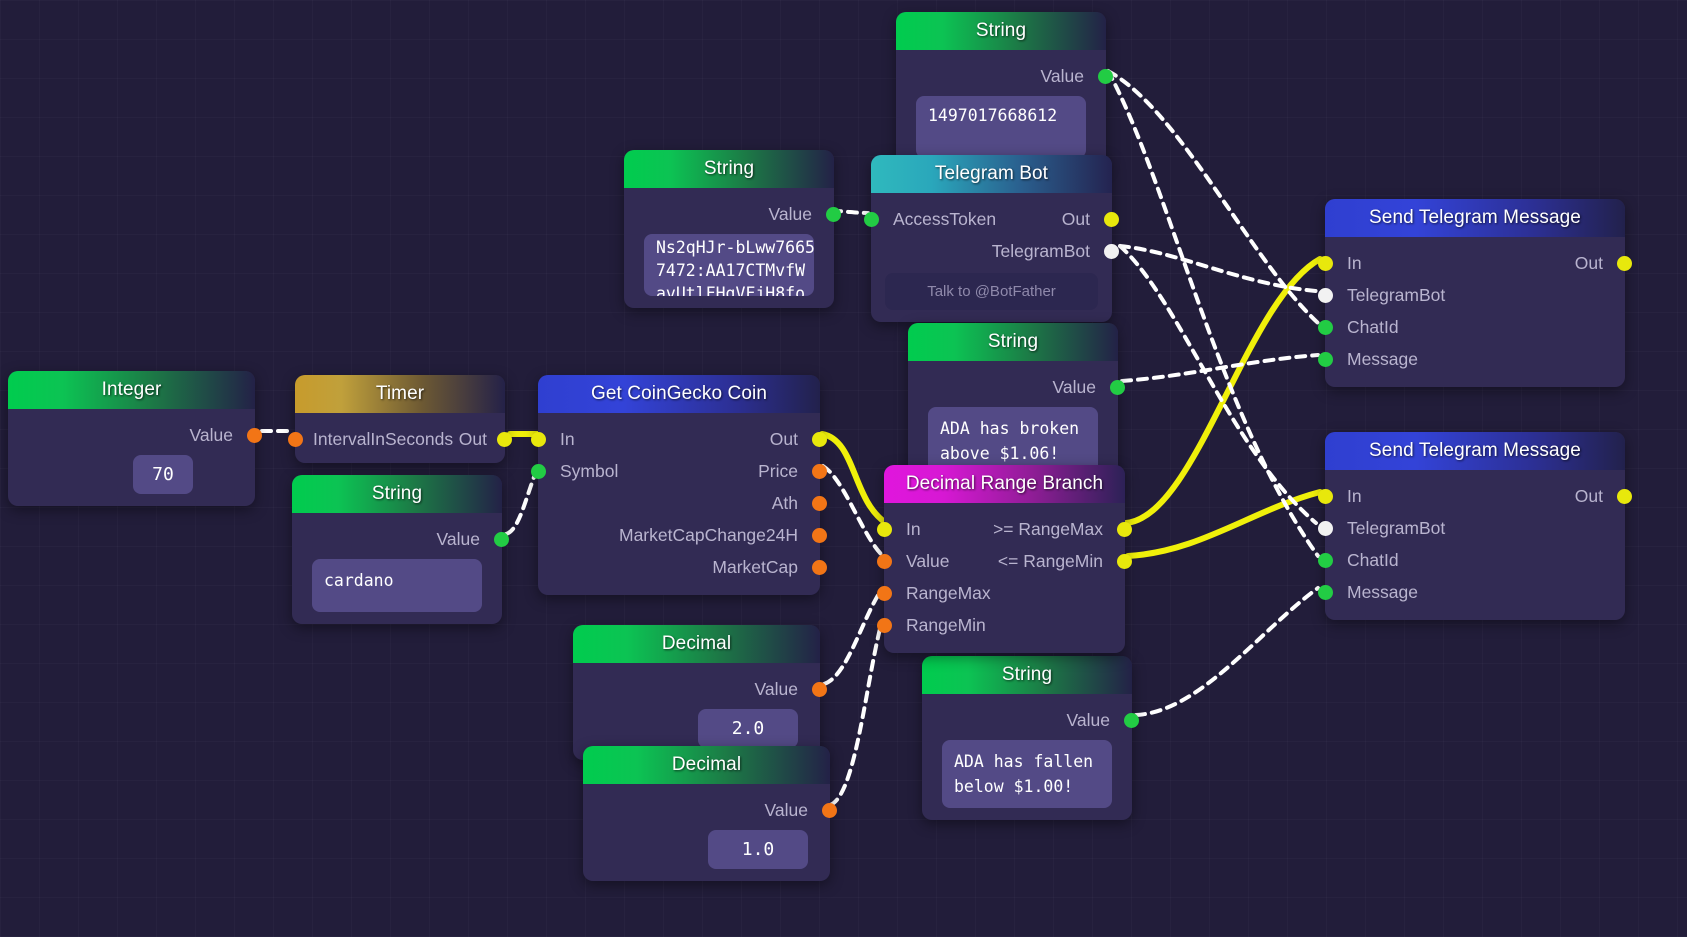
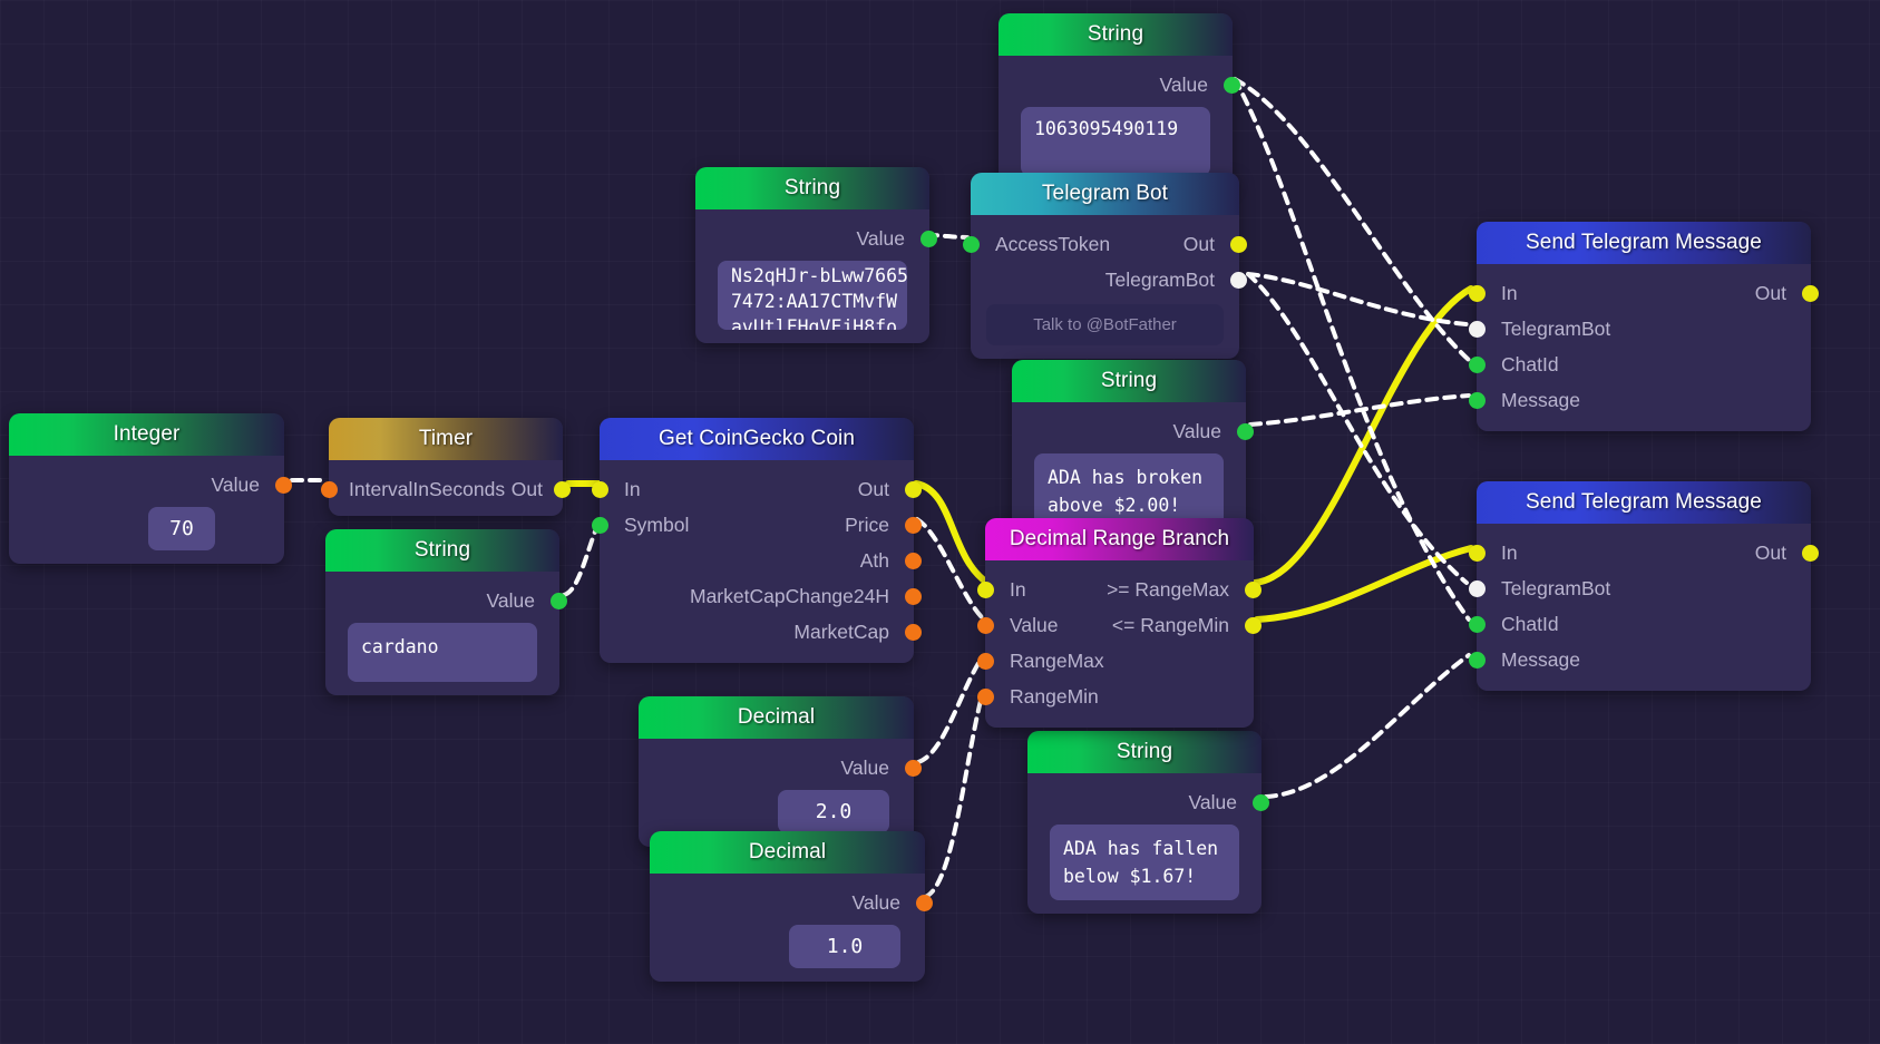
  String
  Value
- 1497017668612
+ 1063095490119
  String
  Value
  Ns2qHJr-bLww7665
  7472:AA17CTMvfW
  avUtlFHgVFjH8fo
  Telegram Bot
  AccessToken
  Out
  TelegramBot
  Talk to @BotFather
  String
  Value
- ADA has broken above $1.06!
+ ADA has broken above $2.00!
  String
  Value
- ADA has fallen below $1.00!
+ ADA has fallen below $1.67!
  Send Telegram Message
  In
  Out
  TelegramBot
  ChatId
  Message
  Send Telegram Message
  In
  Out
  TelegramBot
  ChatId
  Message
  Integer
  Value
  70
  Timer
  IntervalInSeconds
  Out
  String
  Value
  cardano
  Get CoinGecko Coin
  In
  Out
  Symbol
  Price
  Ath
  MarketCapChange24H
  MarketCap
  Decimal Range Branch
  In
  >= RangeMax
  Value
  <= RangeMin
  RangeMax
  RangeMin
  Decimal
  Value
  2.0
  Decimal
  Value
  1.0
